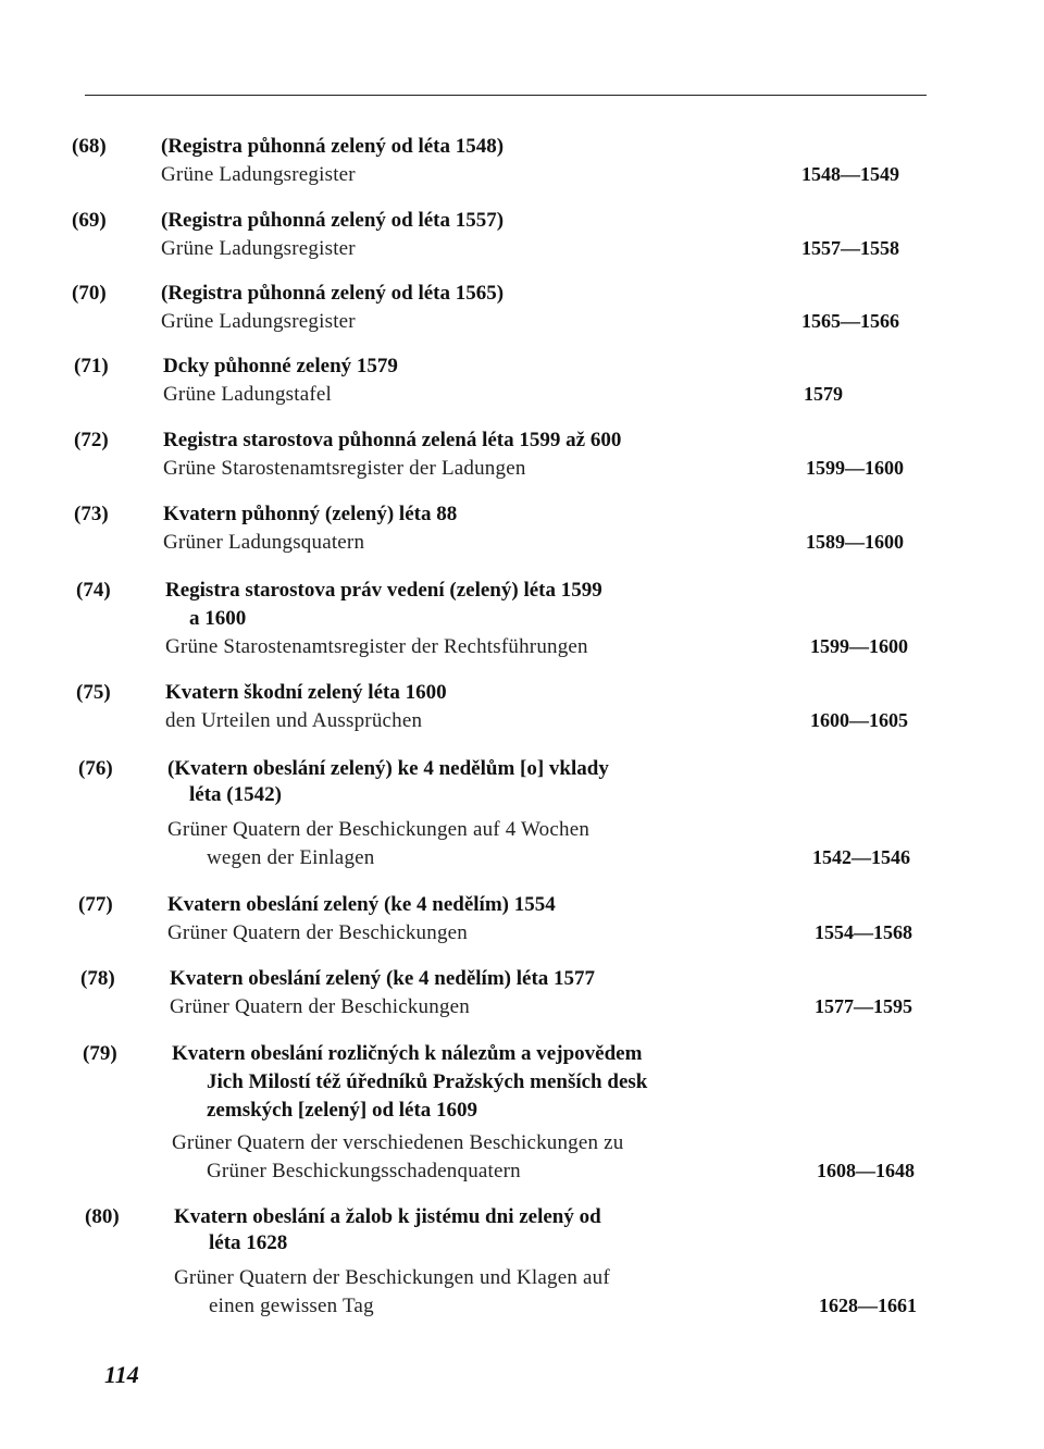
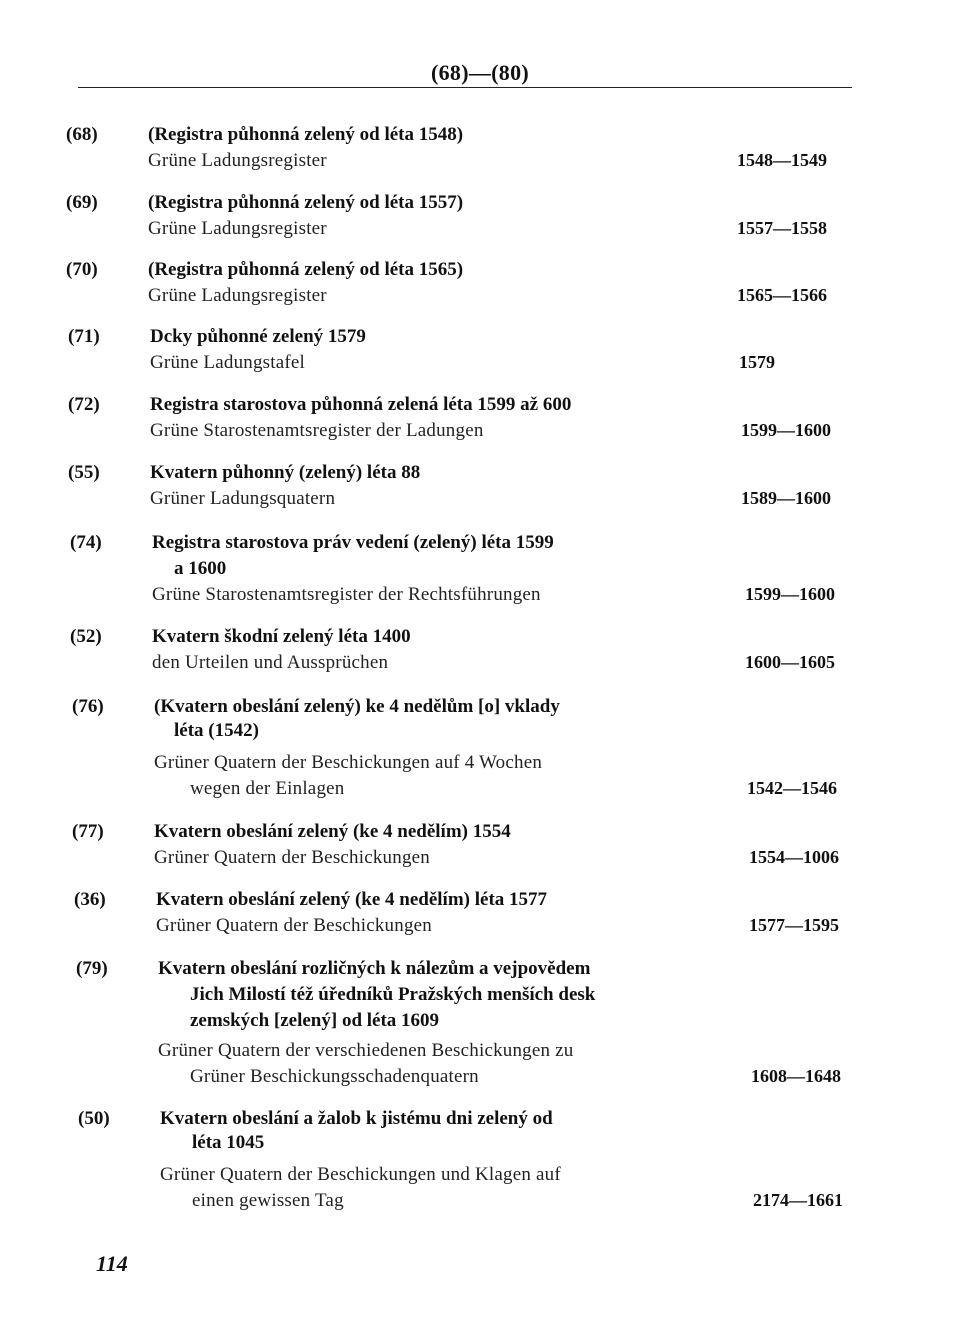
+ (68)—(80)
  (68)
  (Registra půhonná zelený od léta 1548)
  Grüne Ladungsregister
  1548—1549
  (69)
  (Registra půhonná zelený od léta 1557)
  Grüne Ladungsregister
  1557—1558
  (70)
  (Registra půhonná zelený od léta 1565)
  Grüne Ladungsregister
  1565—1566
  (71)
  Dcky půhonné zelený 1579
  Grüne Ladungstafel
  1579
  (72)
  Registra starostova půhonná zelená léta 1599 až 600
  Grüne Starostenamtsregister der Ladungen
  1599—1600
- (73)
+ (55)
  Kvatern půhonný (zelený) léta 88
  Grüner Ladungsquatern
  1589—1600
  (74)
  Registra starostova práv vedení (zelený) léta 1599
  a 1600
  Grüne Starostenamtsregister der Rechtsführungen
  1599—1600
- (75)
+ (52)
- Kvatern škodní zelený léta 1600
+ Kvatern škodní zelený léta 1400
  den Urteilen und Aussprüchen
  1600—1605
  (76)
  (Kvatern obeslání zelený) ke 4 nedělům [o] vklady
  léta (1542)
  Grüner Quatern der Beschickungen auf 4 Wochen
  wegen der Einlagen
  1542—1546
  (77)
  Kvatern obeslání zelený (ke 4 nedělím) 1554
  Grüner Quatern der Beschickungen
- 1554—1568
+ 1554—1006
- (78)
+ (36)
  Kvatern obeslání zelený (ke 4 nedělím) léta 1577
  Grüner Quatern der Beschickungen
  1577—1595
  (79)
  Kvatern obeslání rozličných k nálezům a vejpovědem
  Jich Milostí též úředníků Pražských menších desk
  zemských [zelený] od léta 1609
  Grüner Quatern der verschiedenen Beschickungen zu
  Grüner Beschickungsschadenquatern
  1608—1648
- (80)
+ (50)
  Kvatern obeslání a žalob k jistému dni zelený od
- léta 1628
+ léta 1045
  Grüner Quatern der Beschickungen und Klagen auf
  einen gewissen Tag
- 1628—1661
+ 2174—1661
  114
